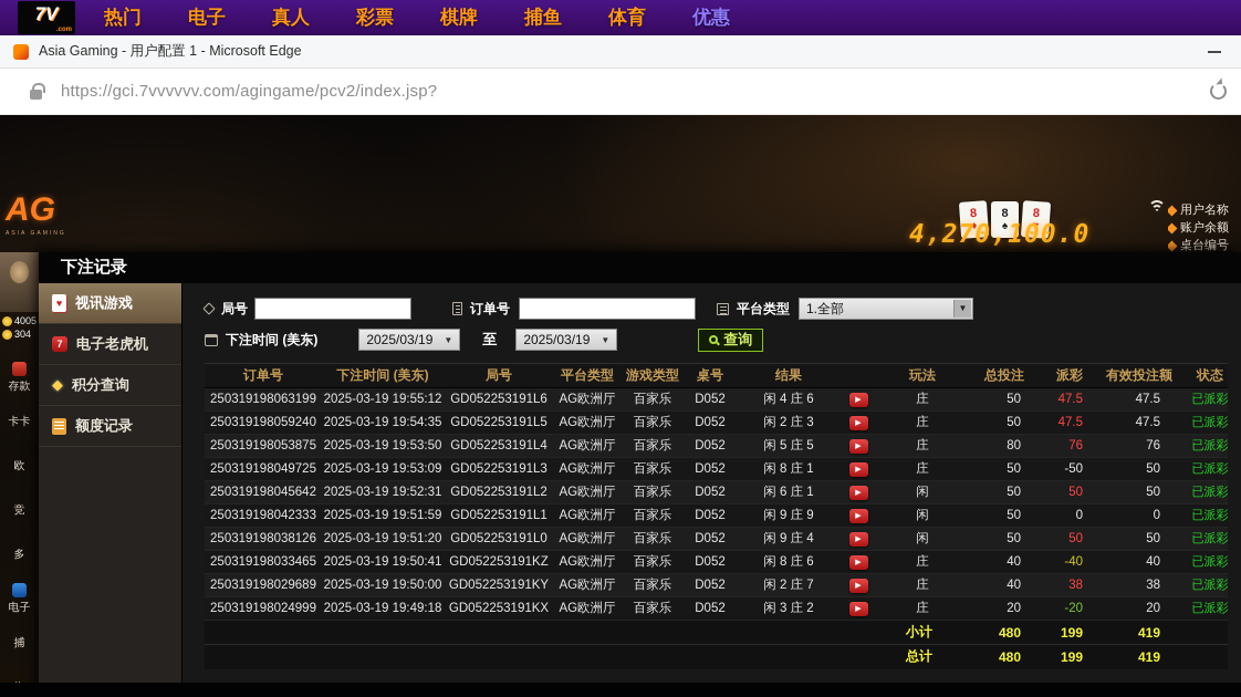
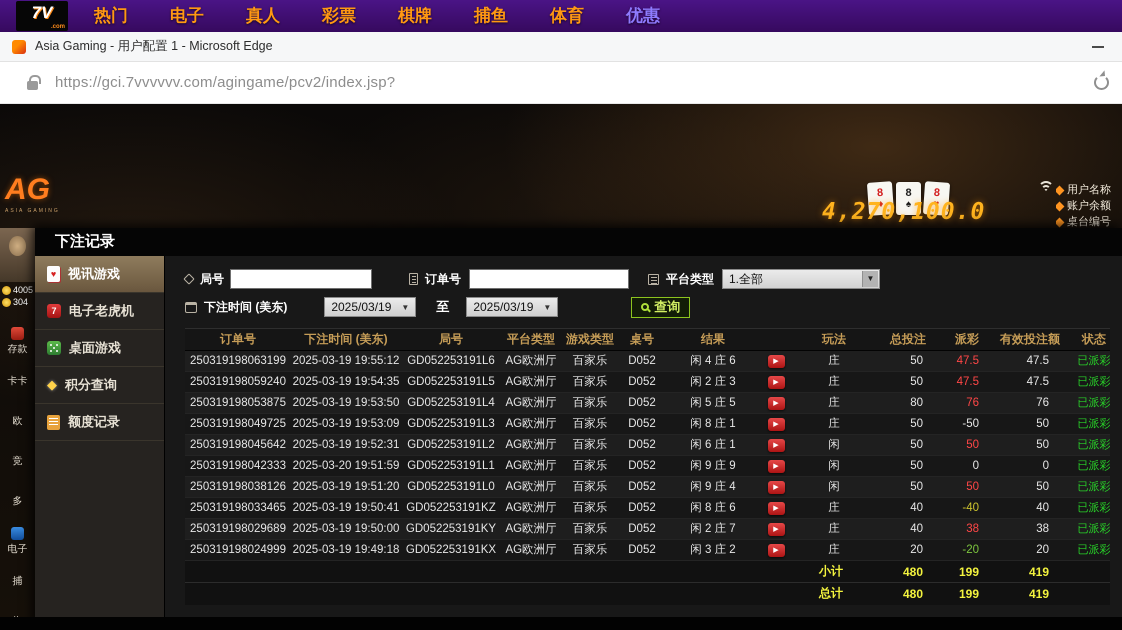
  7V
  热门
  电子
  真人
  彩票
  棋牌
  捕鱼
  体育
  优惠
  Asia Gaming - 用户配置 1 - Microsoft Edge
  https://gci.7vvvvvv.com/agingame/pcv2/index.jsp?
  AG
  8
  ♠
  4,270,100.0
  用户名称
  账户余额
  桌台编号
  4005
  304
  存款
  卡卡
  欧
  竞
  多
  电子
  捕
  下注记录
  视讯游戏
  电子老虎机
+ 桌面游戏
  积分查询
  额度记录
  局号
  订单号
  平台类型
  1.全部
  下注时间 (美东)
  2025/03/19
  至
  2025/03/19
  查询
  订单号	下注时间 (美东)	局号	平台类型	游戏类型	桌号	结果		玩法	总投注	派彩	有效投注额	状态
  250319198063199	2025-03-19 19:55:12	GD052253191L6	AG欧洲厅	百家乐	D052	闲 4 庄 6		庄	50	47.5	47.5	已派彩
  250319198059240	2025-03-19 19:54:35	GD052253191L5	AG欧洲厅	百家乐	D052	闲 2 庄 3		庄	50	47.5	47.5	已派彩
  250319198053875	2025-03-19 19:53:50	GD052253191L4	AG欧洲厅	百家乐	D052	闲 5 庄 5		庄	80	76	76	已派彩
  250319198049725	2025-03-19 19:53:09	GD052253191L3	AG欧洲厅	百家乐	D052	闲 8 庄 1		庄	50	-50	50	已派彩
  250319198045642	2025-03-19 19:52:31	GD052253191L2	AG欧洲厅	百家乐	D052	闲 6 庄 1		闲	50	50	50	已派彩
- 250319198042333	2025-03-19 19:51:59	GD052253191L1	AG欧洲厅	百家乐	D052	闲 9 庄 9		闲	50	0	0	已派彩
+ 250319198042333	2025-03-20 19:51:59	GD052253191L1	AG欧洲厅	百家乐	D052	闲 9 庄 9		闲	50	0	0	已派彩
  250319198038126	2025-03-19 19:51:20	GD052253191L0	AG欧洲厅	百家乐	D052	闲 9 庄 4		闲	50	50	50	已派彩
  250319198033465	2025-03-19 19:50:41	GD052253191KZ	AG欧洲厅	百家乐	D052	闲 8 庄 6		庄	40	-40	40	已派彩
  250319198029689	2025-03-19 19:50:00	GD052253191KY	AG欧洲厅	百家乐	D052	闲 2 庄 7		庄	40	38	38	已派彩
  250319198024999	2025-03-19 19:49:18	GD052253191KX	AG欧洲厅	百家乐	D052	闲 3 庄 2		庄	20	-20	20	已派彩
  小计	480	199	419
  总计	480	199	419
